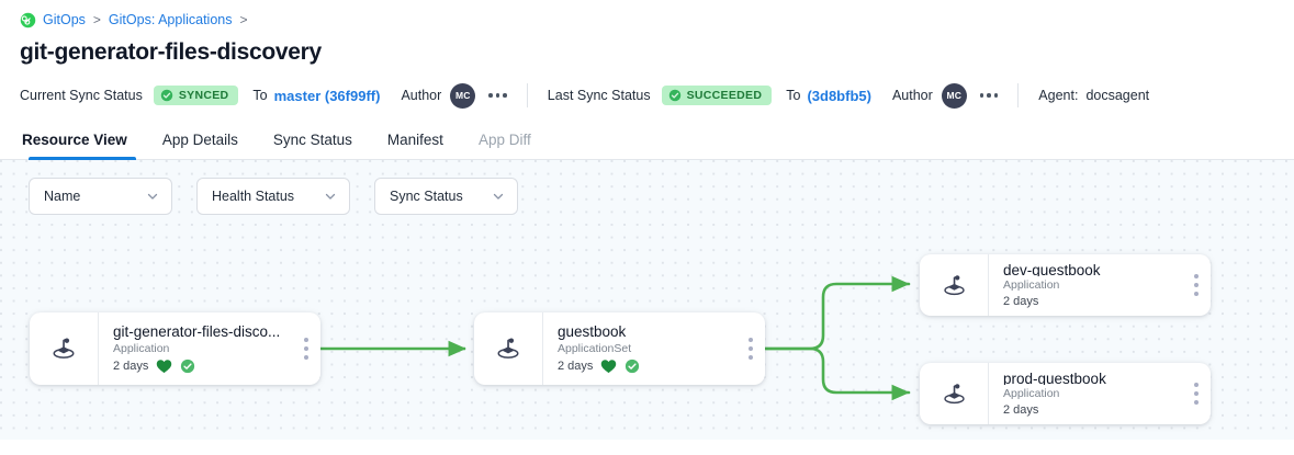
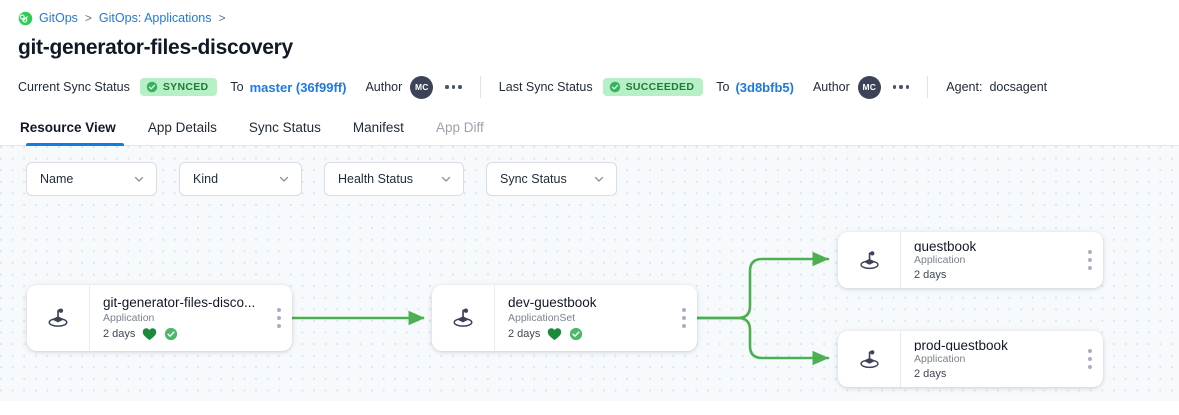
  GitOps
  >
  GitOps: Applications
  >
  git-generator-files-discovery
  Current Sync Status
  SYNCED
  To
  master (36f99ff)
  Author
  MC
  Last Sync Status
  SUCCEEDED
  To
  (3d8bfb5)
  Author
  MC
  Agent: docsagent
  Resource View
  App Details
  Sync Status
  Manifest
  App Diff
  Name
+ Kind
  Health Status
  Sync Status
  git-generator-files-disco...
  Application
  2 days
- guestbook
+ dev-guestbook
  ApplicationSet
  2 days
- dev-guestbook
+ guestbook
  Application
  2 days
  prod-guestbook
  Application
  2 days
